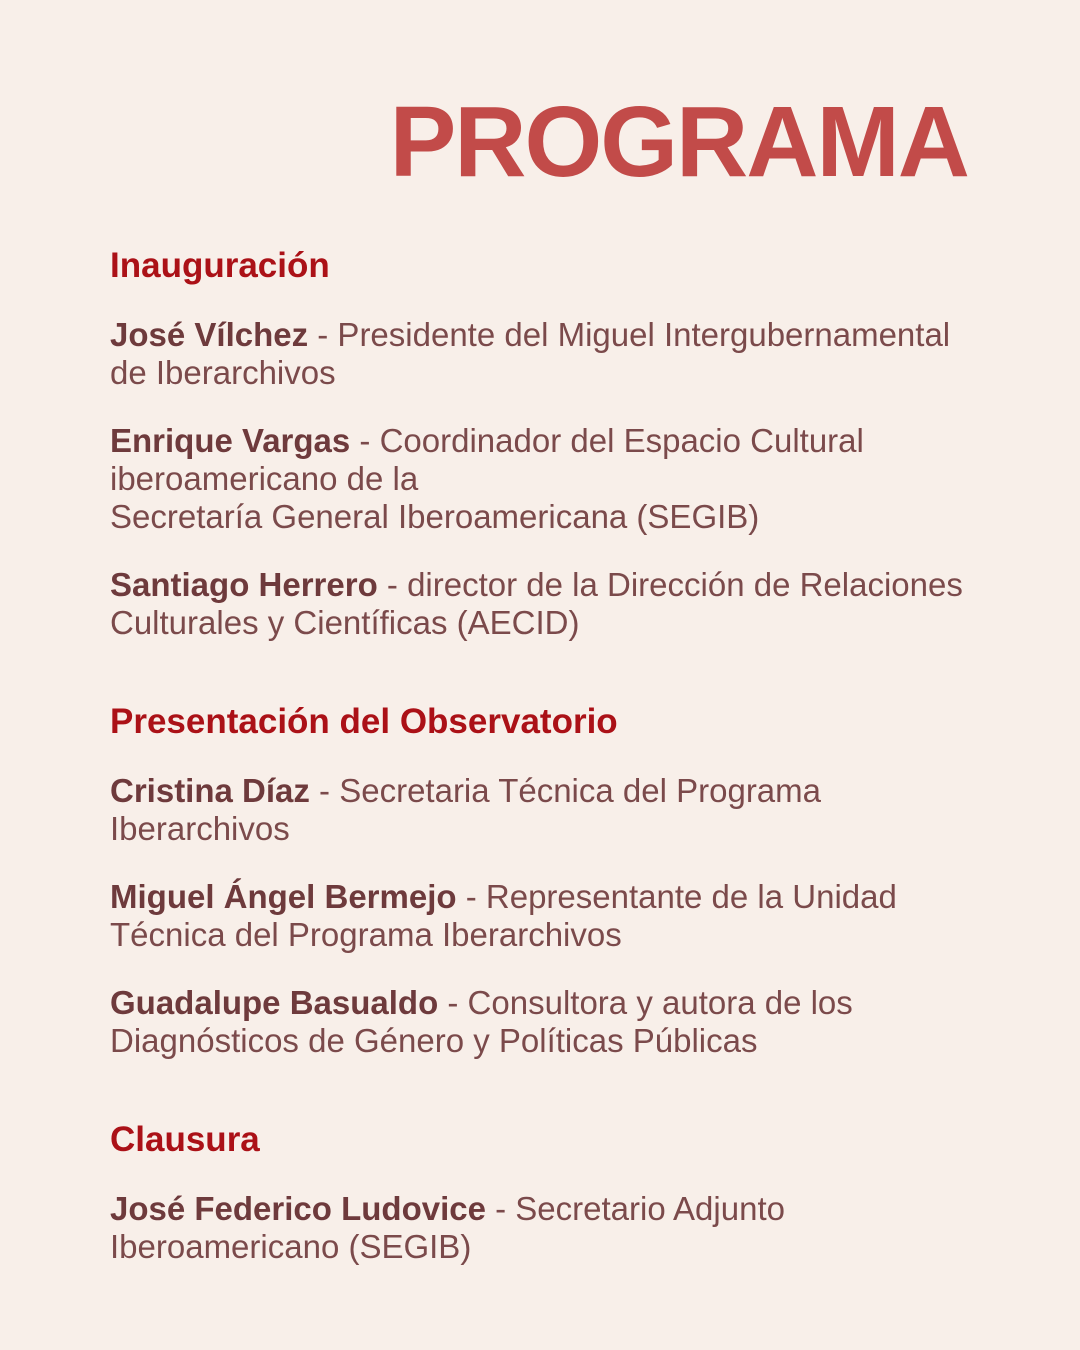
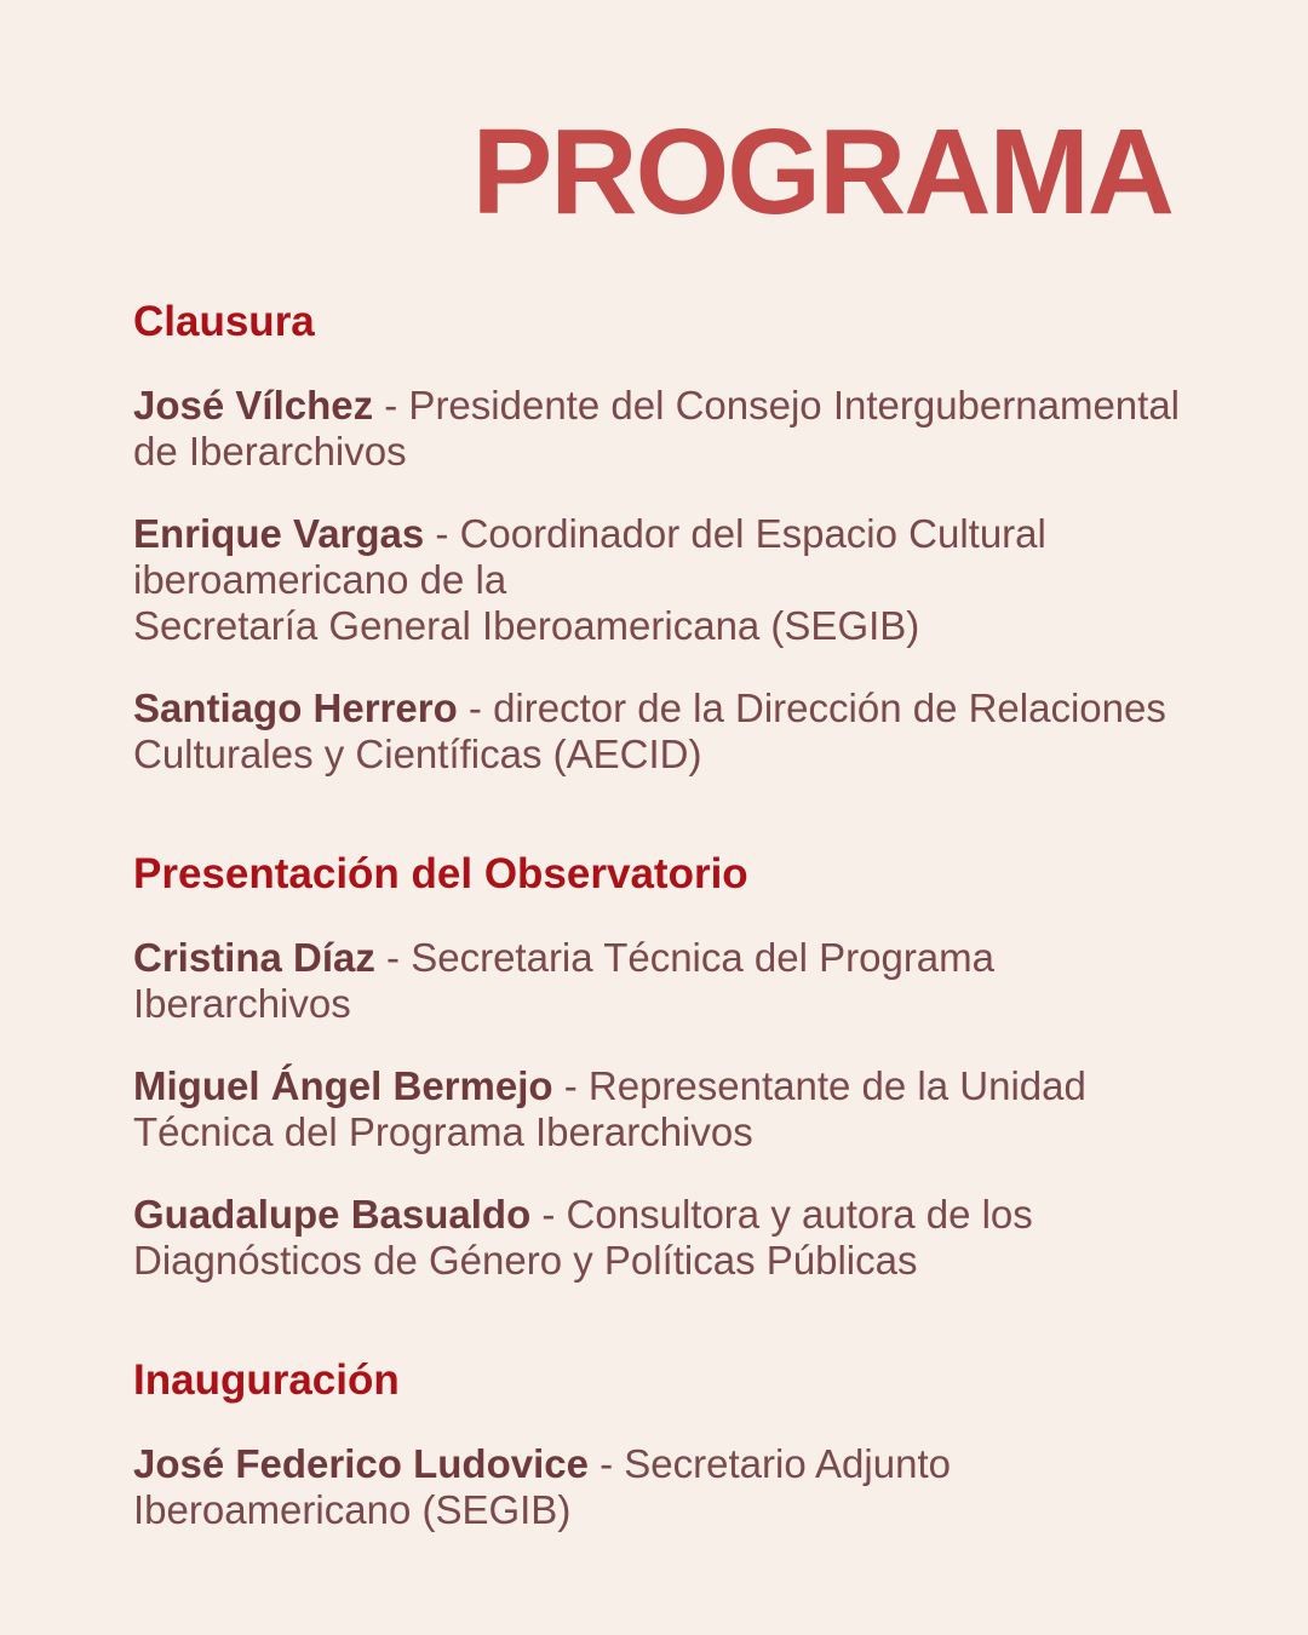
  PROGRAMA
- Inauguración
+ Clausura
- José Vílchez - Presidente del Miguel Intergubernamental de Iberarchivos
+ José Vílchez - Presidente del Consejo Intergubernamental de Iberarchivos
  Enrique Vargas - Coordinador del Espacio Cultural iberoamericano de la
  Secretaría General Iberoamericana (SEGIB)
  Santiago Herrero - director de la Dirección de Relaciones Culturales y Científicas (AECID)
  Presentación del Observatorio
  Cristina Díaz - Secretaria Técnica del Programa Iberarchivos
  Miguel Ángel Bermejo - Representante de la Unidad Técnica del Programa Iberarchivos
  Guadalupe Basualdo - Consultora y autora de los Diagnósticos de Género y Políticas Públicas
- Clausura
+ Inauguración
  José Federico Ludovice - Secretario Adjunto Iberoamericano (SEGIB)
